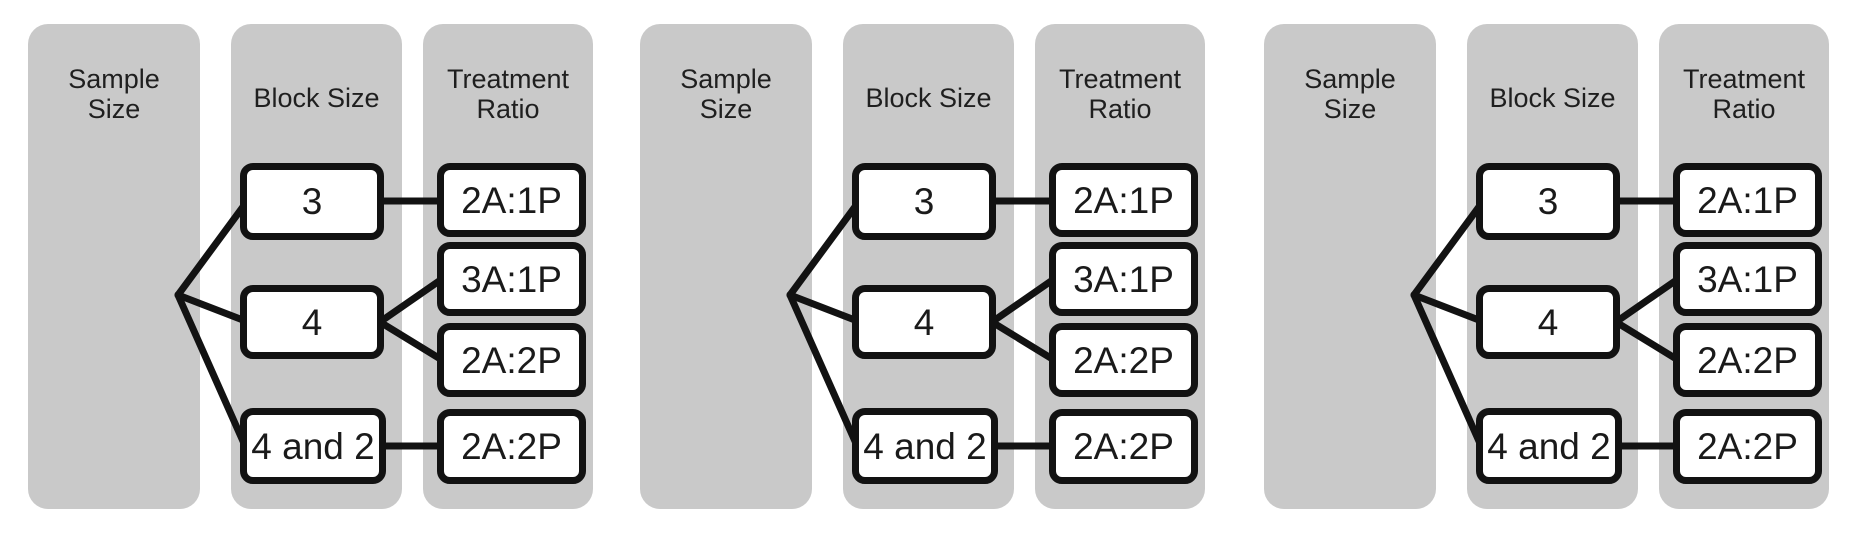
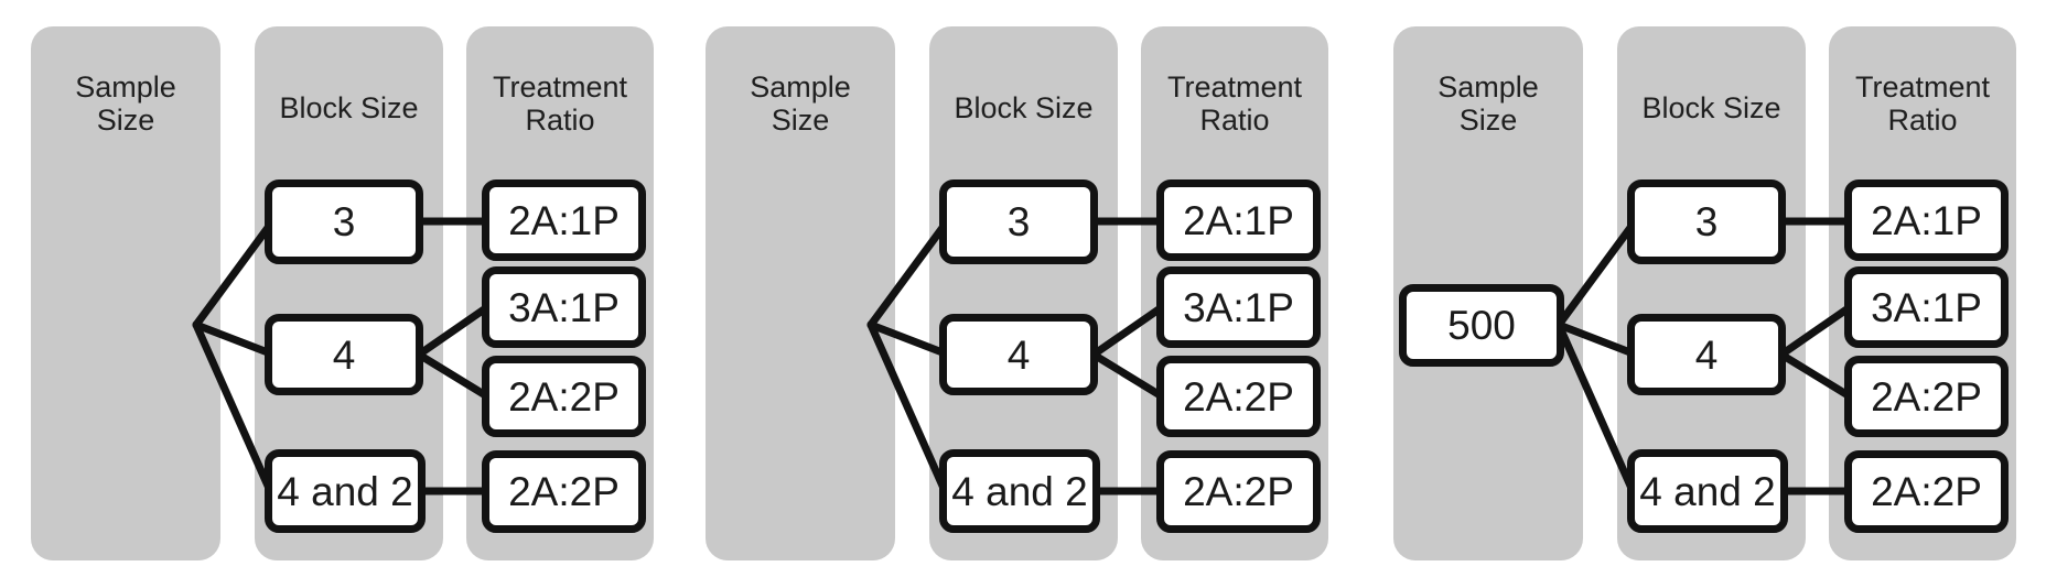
  Sample
  Size
  Block Size
  Treatment
  Ratio
  3
  4
  4 and 2
  2A:1P
  3A:1P
  2A:2P
  2A:2P
  Sample
  Size
  Block Size
  Treatment
  Ratio
  3
  4
  4 and 2
  2A:1P
  3A:1P
  2A:2P
  2A:2P
  Sample
  Size
  Block Size
  Treatment
  Ratio
+ 500
  3
  4
  4 and 2
  2A:1P
  3A:1P
  2A:2P
  2A:2P
